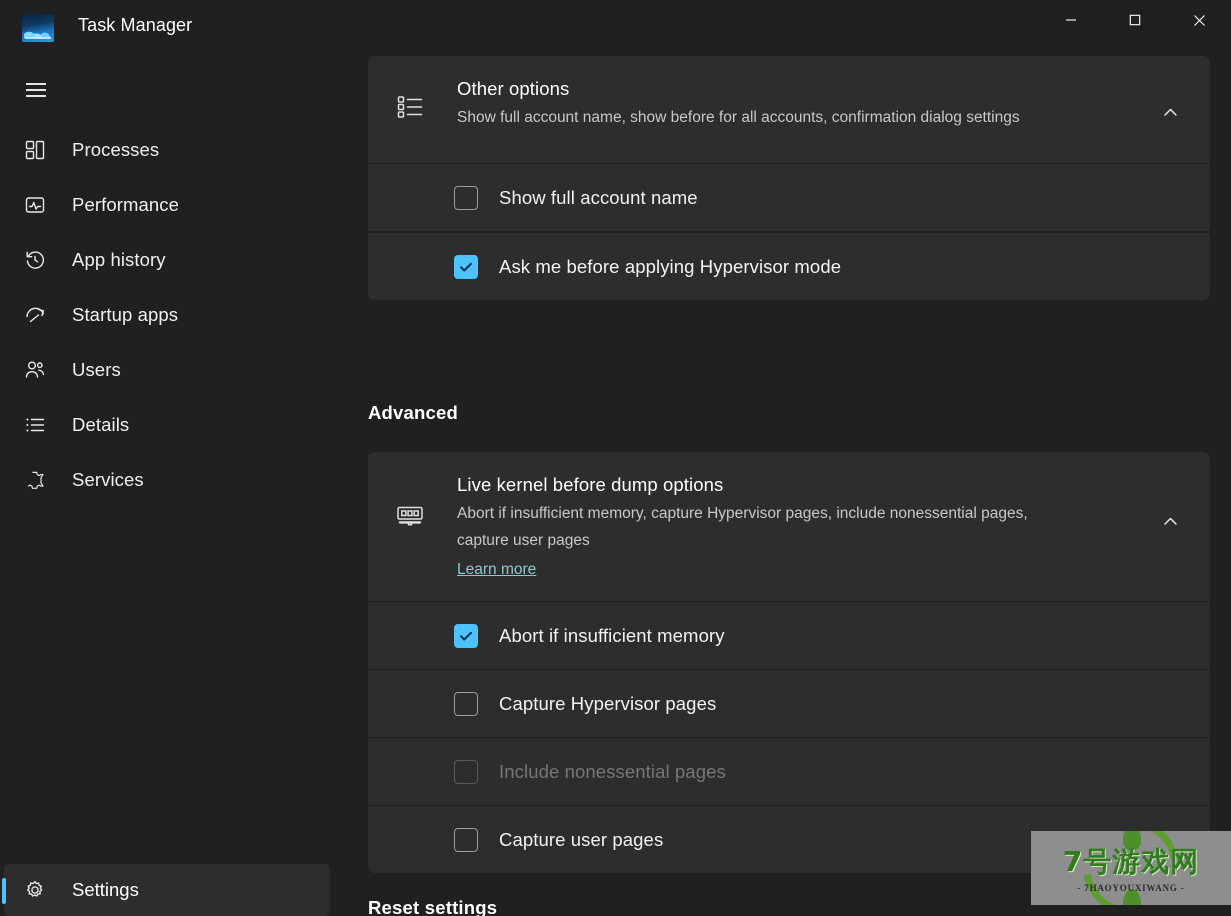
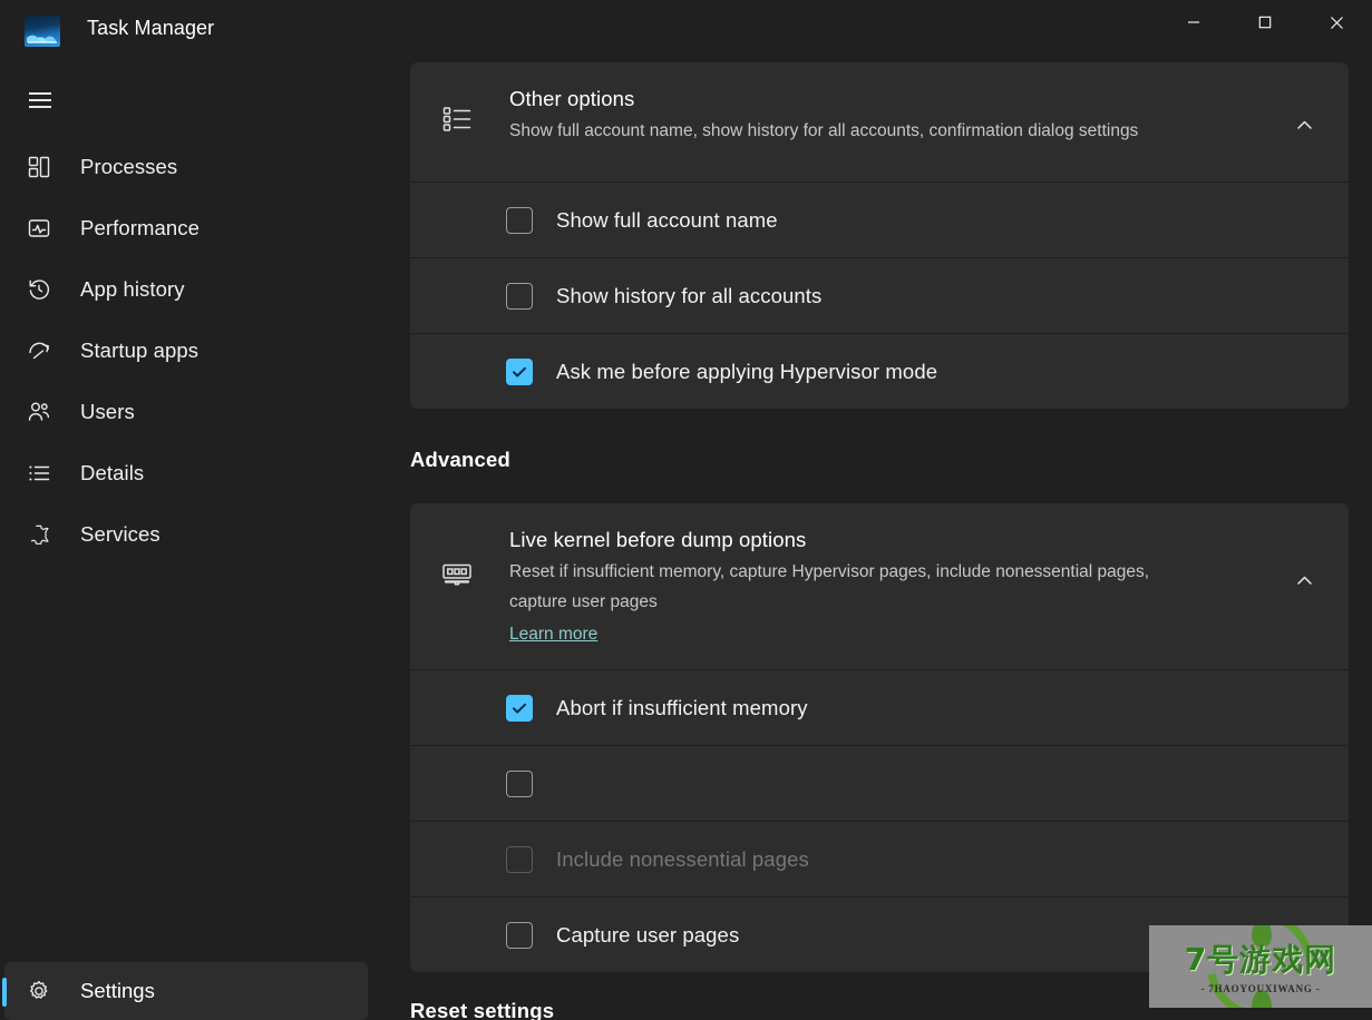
  Task Manager
  Processes
  Performance
  App history
  Startup apps
  Users
  Details
  Services
  Settings
  Other options
- Show full account name, show before for all accounts, confirmation dialog settings
+ Show full account name, show history for all accounts, confirmation dialog settings
  Show full account name
+ Show history for all accounts
  Ask me before applying Hypervisor mode
  Advanced
  Live kernel before dump options
- Abort if insufficient memory, capture Hypervisor pages, include nonessential pages, capture user pages
+ Reset if insufficient memory, capture Hypervisor pages, include nonessential pages, capture user pages
  Learn more
  Abort if insufficient memory
- Capture Hypervisor pages
  Include nonessential pages
  Capture user pages
  Reset settings
  7号游戏网
  - 7HAOYOUXIWANG -
